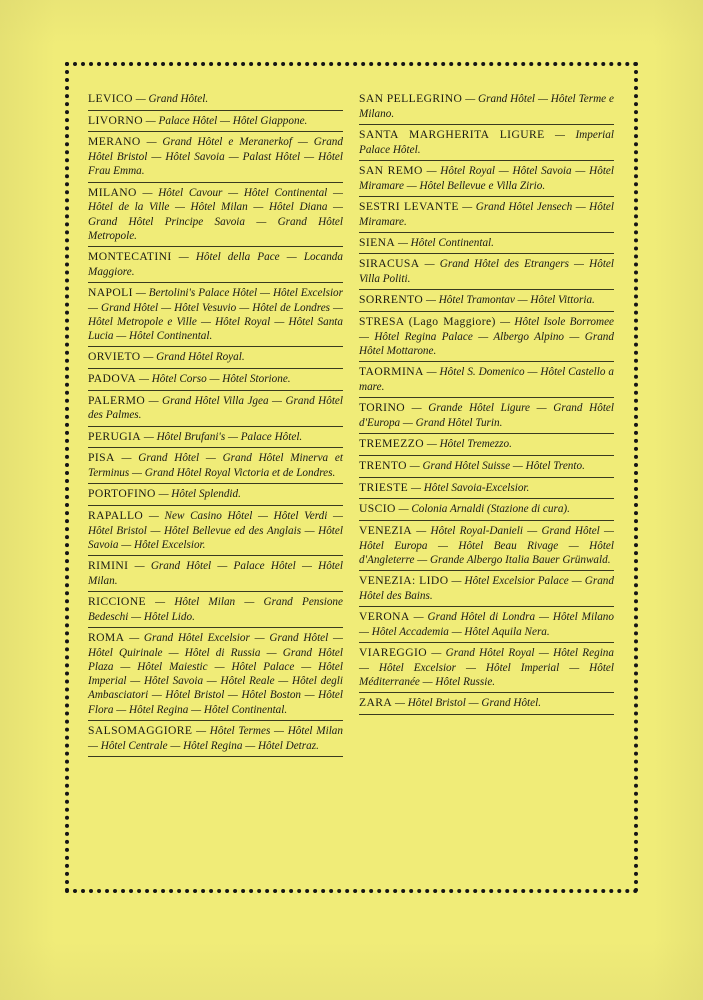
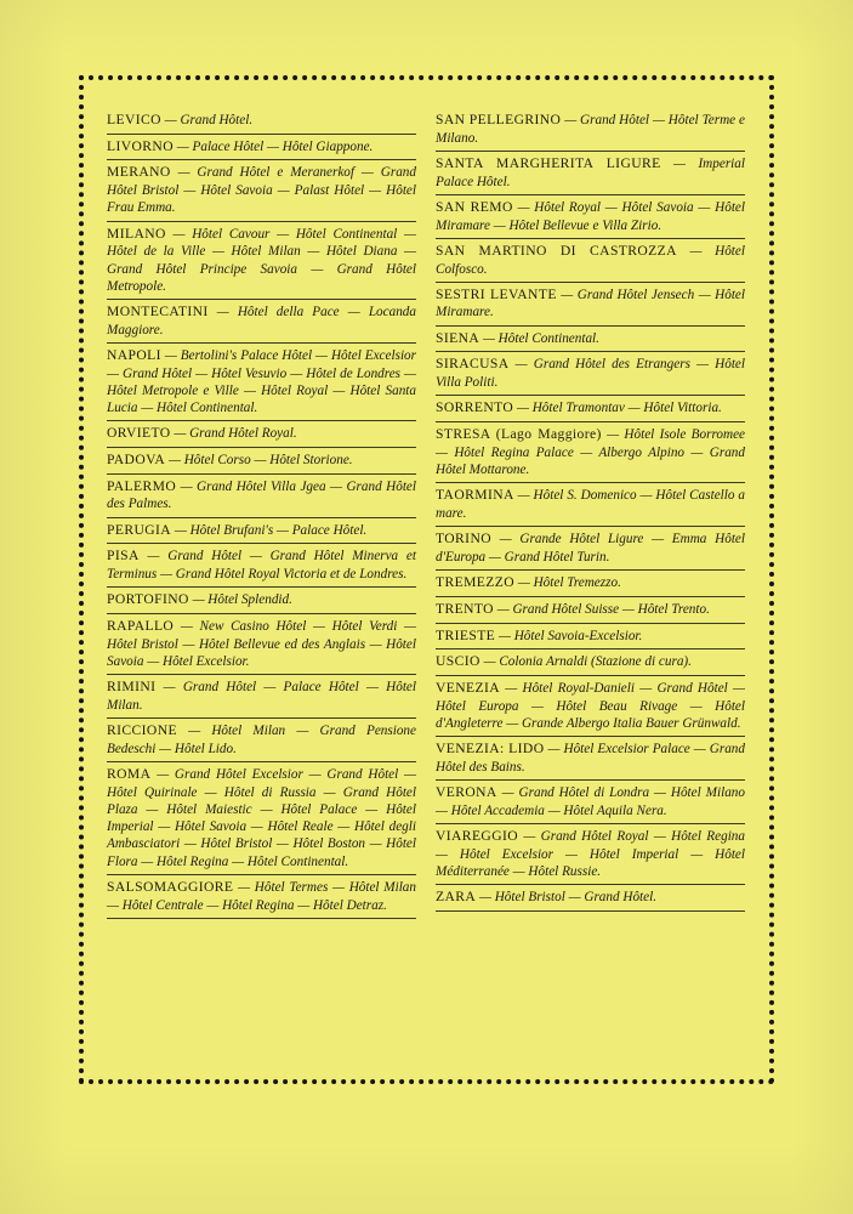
  LEVICO — Grand Hôtel.
  LIVORNO — Palace Hôtel — Hôtel Giappone.
  MERANO — Grand Hôtel e Meranerkof — Grand Hôtel Bristol — Hôtel Savoia — Palast Hôtel — Hôtel Frau Emma.
  MILANO — Hôtel Cavour — Hôtel Continental — Hôtel de la Ville — Hôtel Milan — Hôtel Diana — Grand Hôtel Principe Savoia — Grand Hôtel Metropole.
  MONTECATINI — Hôtel della Pace — Locanda Maggiore.
  NAPOLI — Bertolini's Palace Hôtel — Hôtel Excelsior — Grand Hôtel — Hôtel Vesuvio — Hôtel de Londres — Hôtel Metropole e Ville — Hôtel Royal — Hôtel Santa Lucia — Hôtel Continental.
  ORVIETO — Grand Hôtel Royal.
  PADOVA — Hôtel Corso — Hôtel Storione.
  PALERMO — Grand Hôtel Villa Jgea — Grand Hôtel des Palmes.
  PERUGIA — Hôtel Brufani's — Palace Hôtel.
  PISA — Grand Hôtel — Grand Hôtel Minerva et Terminus — Grand Hôtel Royal Victoria et de Londres.
  PORTOFINO — Hôtel Splendid.
  RAPALLO — New Casino Hôtel — Hôtel Verdi — Hôtel Bristol — Hôtel Bellevue ed des Anglais — Hôtel Savoia — Hôtel Excelsior.
  RIMINI — Grand Hôtel — Palace Hôtel — Hôtel Milan.
  RICCIONE — Hôtel Milan — Grand Pensione Bedeschi — Hôtel Lido.
  ROMA — Grand Hôtel Excelsior — Grand Hôtel — Hôtel Quirinale — Hôtel di Russia — Grand Hôtel Plaza — Hôtel Maiestic — Hôtel Palace — Hôtel Imperial — Hôtel Savoia — Hôtel Reale — Hôtel degli Ambasciatori — Hôtel Bristol — Hôtel Boston — Hôtel Flora — Hôtel Regina — Hôtel Continental.
  SALSOMAGGIORE — Hôtel Termes — Hôtel Milan — Hôtel Centrale — Hôtel Regina — Hôtel Detraz.
  SAN PELLEGRINO — Grand Hôtel — Hôtel Terme e Milano.
  SANTA MARGHERITA LIGURE — Imperial Palace Hôtel.
  SAN REMO — Hôtel Royal — Hôtel Savoia — Hôtel Miramare — Hôtel Bellevue e Villa Zirio.
+ SAN MARTINO DI CASTROZZA — Hôtel Colfosco.
  SESTRI LEVANTE — Grand Hôtel Jensech — Hôtel Miramare.
  SIENA — Hôtel Continental.
  SIRACUSA — Grand Hôtel des Etrangers — Hôtel Villa Politi.
  SORRENTO — Hôtel Tramontav — Hôtel Vittoria.
  STRESA (Lago Maggiore) — Hôtel Isole Borromee — Hôtel Regina Palace — Albergo Alpino — Grand Hôtel Mottarone.
  TAORMINA — Hôtel S. Domenico — Hôtel Castello a mare.
- TORINO — Grande Hôtel Ligure — Grand Hôtel d'Europa — Grand Hôtel Turin.
+ TORINO — Grande Hôtel Ligure — Emma Hôtel d'Europa — Grand Hôtel Turin.
  TREMEZZO — Hôtel Tremezzo.
  TRENTO — Grand Hôtel Suisse — Hôtel Trento.
  TRIESTE — Hôtel Savoia-Excelsior.
  USCIO — Colonia Arnaldi (Stazione di cura).
  VENEZIA — Hôtel Royal-Danieli — Grand Hôtel — Hôtel Europa — Hôtel Beau Rivage — Hôtel d'Angleterre — Grande Albergo Italia Bauer Grünwald.
  VENEZIA: LIDO — Hôtel Excelsior Palace — Grand Hôtel des Bains.
  VERONA — Grand Hôtel di Londra — Hôtel Milano — Hôtel Accademia — Hôtel Aquila Nera.
  VIAREGGIO — Grand Hôtel Royal — Hôtel Regina — Hôtel Excelsior — Hôtel Imperial — Hôtel Méditerranée — Hôtel Russie.
  ZARA — Hôtel Bristol — Grand Hôtel.
